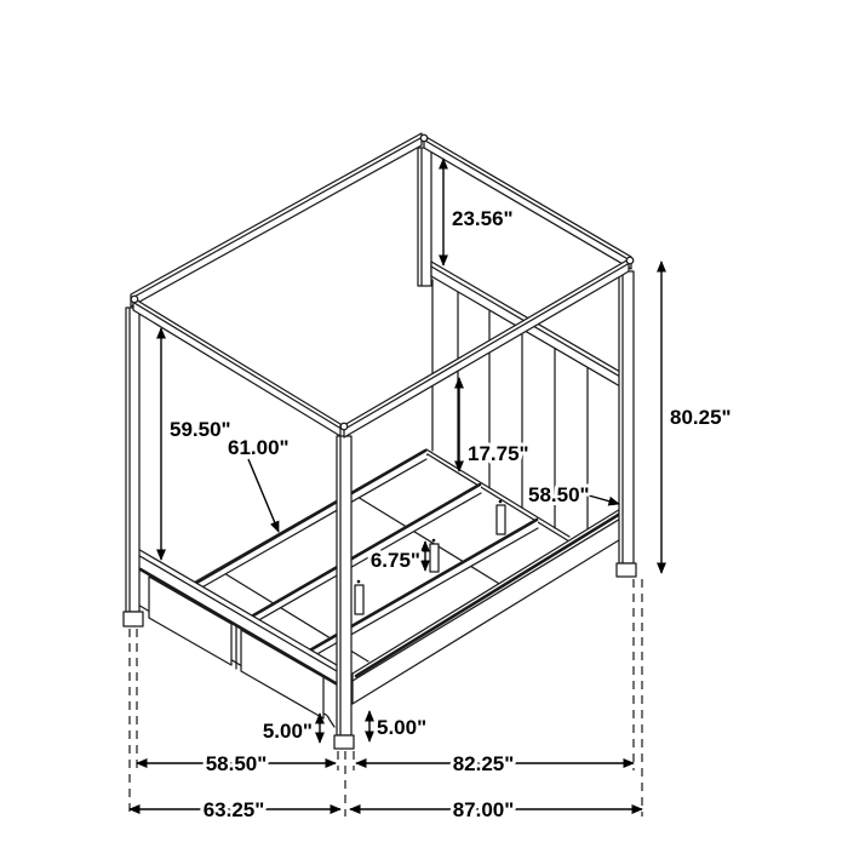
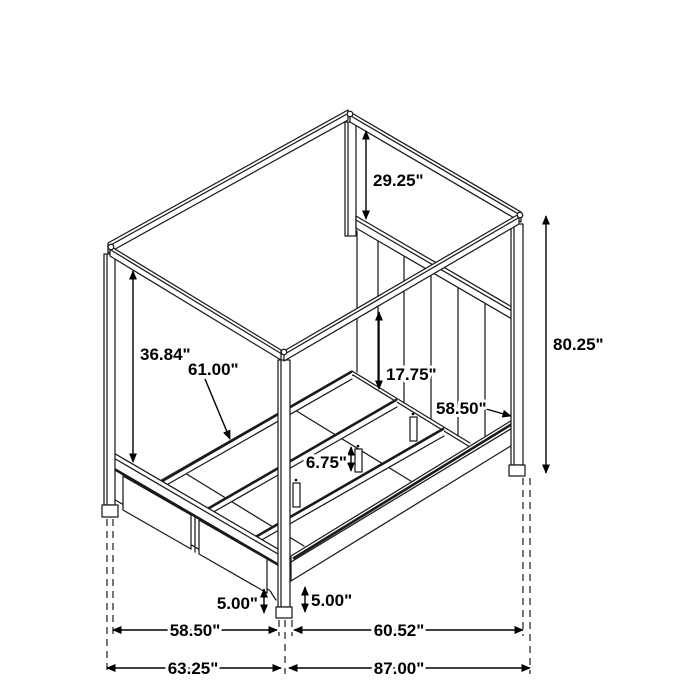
- 23.56"
+ 29.25"
- 59.50"
+ 36.84"
  61.00"
  80.25"
  17.75"
  58.50"
  6.75"
  5.00"
  5.00"
  58.50"
- 82.25"
+ 60.52"
  63.25"
  87.00"
